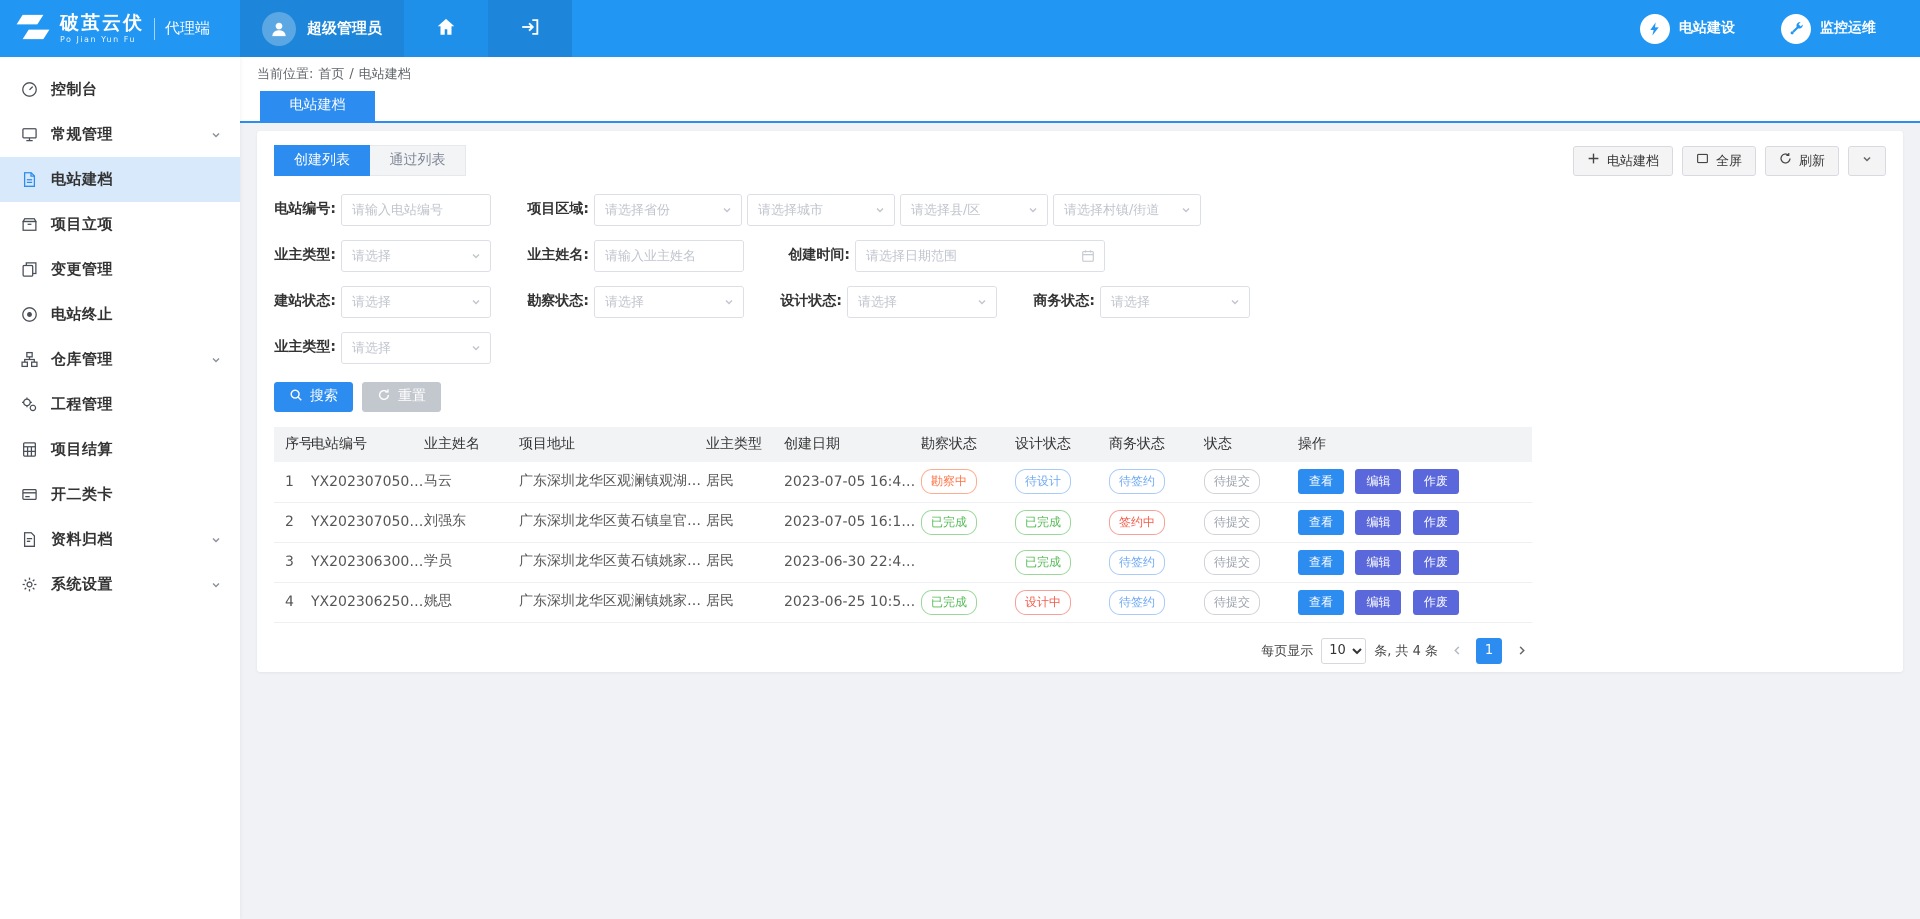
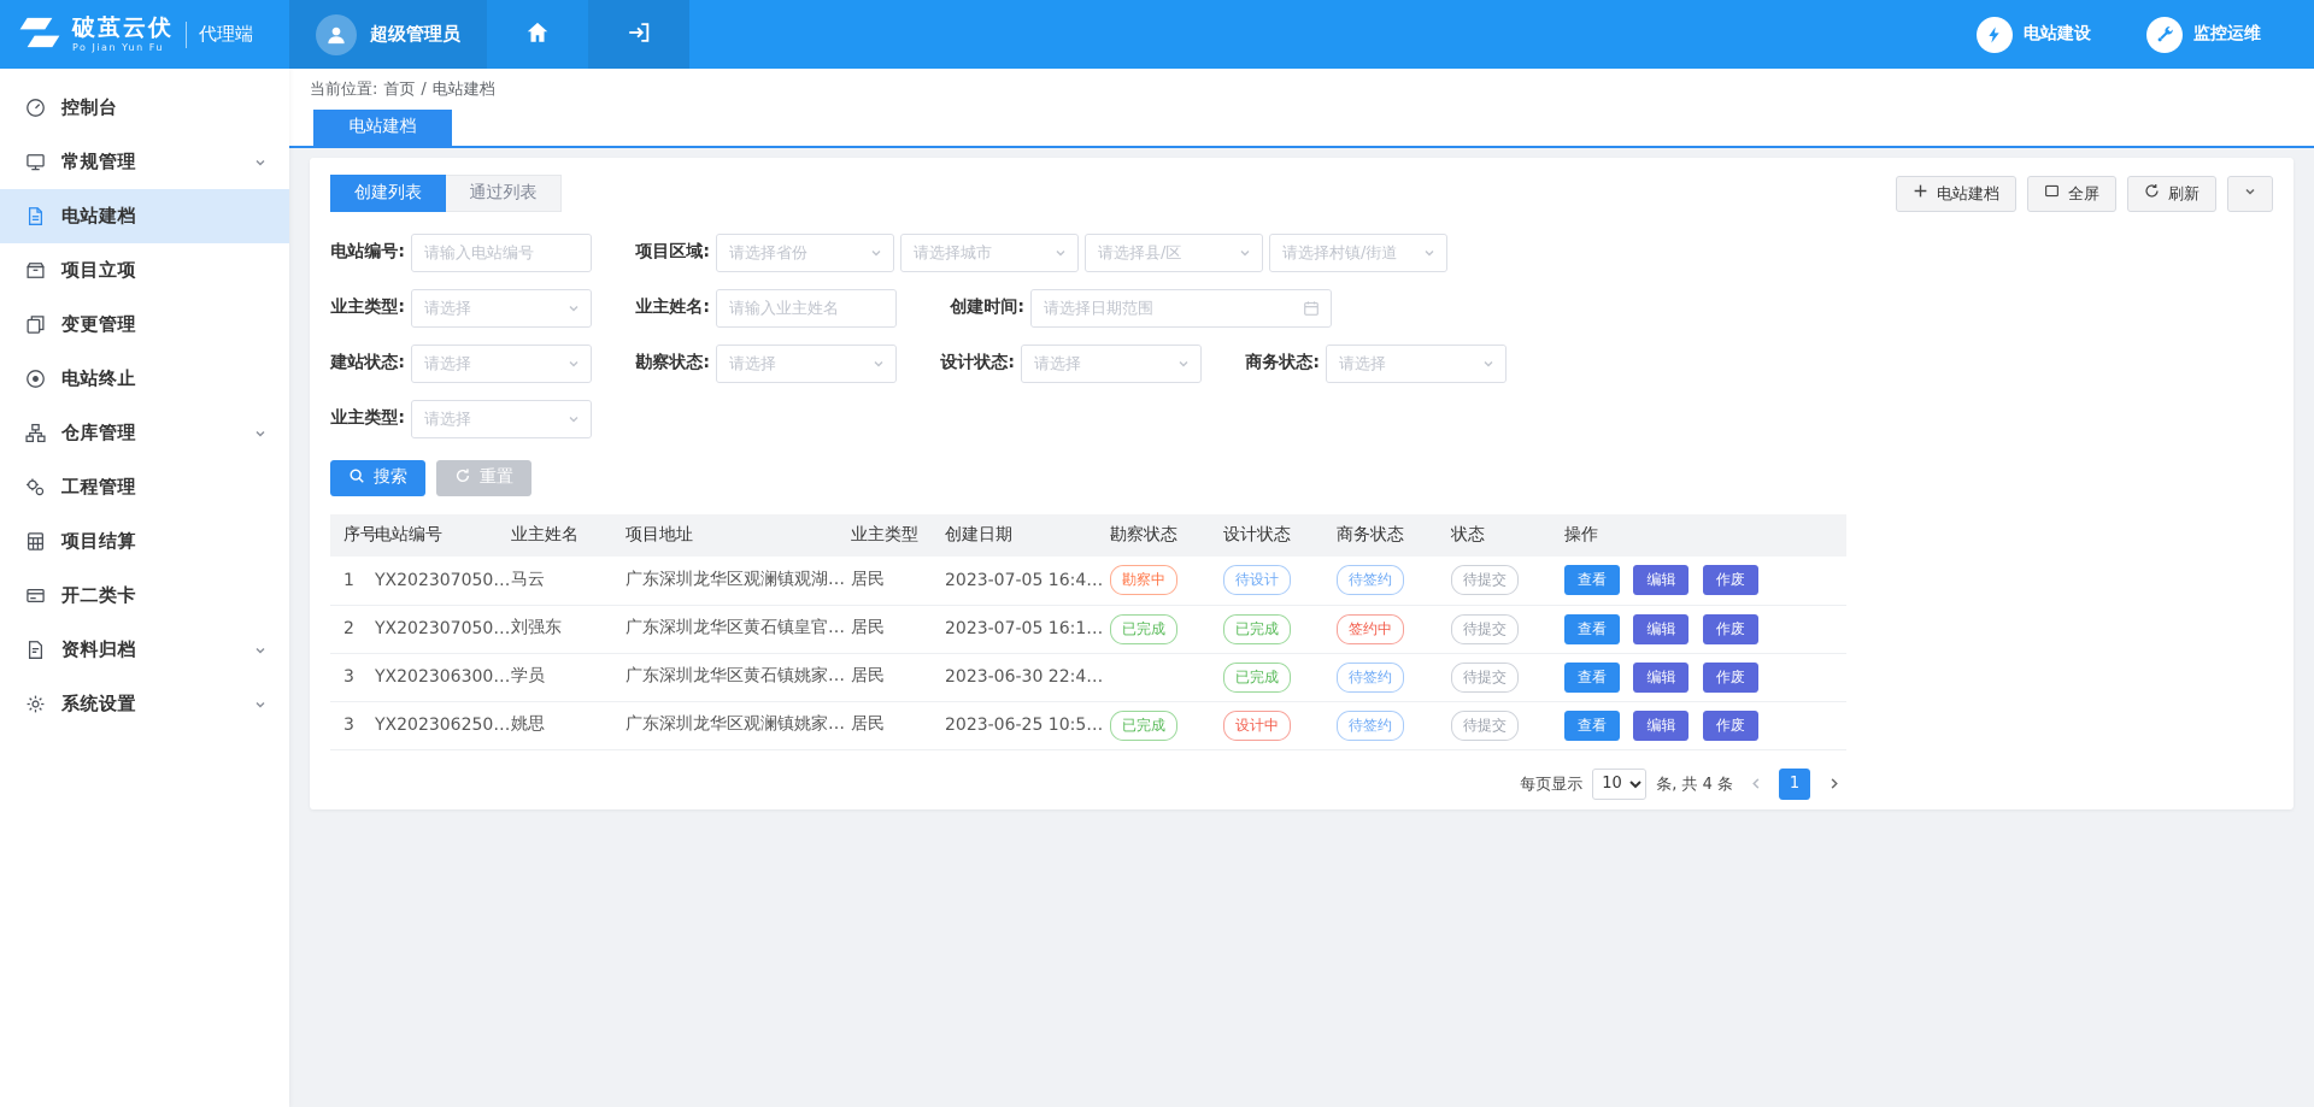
  破茧云伏
  Po Jian Yun Fu
  代理端
  超级管理员
  电站建设
  监控运维
  控制台
  常规管理
  电站建档
  项目立项
  变更管理
  电站终止
  仓库管理
  工程管理
  项目结算
  开二类卡
  资料归档
  系统设置
  当前位置:
  首页
  /
  电站建档
  电站建档
  创建列表
  通过列表
  电站建档
  全屏
  刷新
  电站编号:
  请输入电站编号
  项目区域:
  请选择省份
  请选择城市
  请选择县/区
  请选择村镇/街道
  业主类型:
  请选择
  业主姓名:
  请输入业主姓名
  创建时间:
  请选择日期范围
  建站状态:
  请选择
  勘察状态:
  请选择
  设计状态:
  请选择
  商务状态:
  请选择
  业主类型:
  请选择
  搜索
  重置
  序号	电站编号	业主姓名	项目地址	业主类型	创建日期	勘察状态	设计状态	商务状态	状态	操作
  1	YX20230705000	马云	广东深圳龙华区观澜镇观湖路.	居民	2023-07-05 16:42:2	勘察中	待设计	待签约	待提交	查看 编辑 作废
  2	YX20230705000	刘强东	广东深圳龙华区黄石镇皇官大.	居民	2023-07-05 16:18:5	已完成	已完成	签约中	待提交	查看 编辑 作废
  3	YX20230630000	学员	广东深圳龙华区黄石镇姚家庄.	居民	2023-06-30 22:45:5		已完成	待签约	待提交	查看 编辑 作废
- 4	YX20230625000	姚思	广东深圳龙华区观澜镇姚家庄.	居民	2023-06-25 10:57:0	已完成	设计中	待签约	待提交	查看 编辑 作废
+ 3	YX20230625000	姚思	广东深圳龙华区观澜镇姚家庄.	居民	2023-06-25 10:57:0	已完成	设计中	待签约	待提交	查看 编辑 作废
  每页显示
  10
  条, 共 4 条
  1
